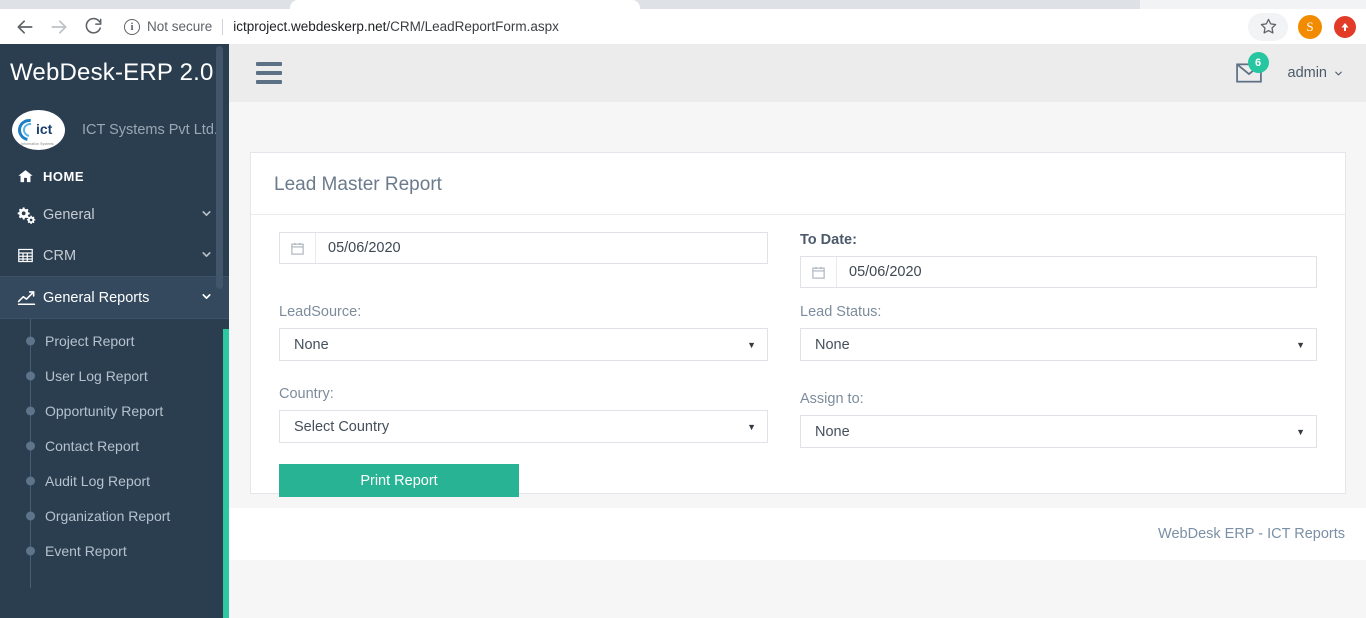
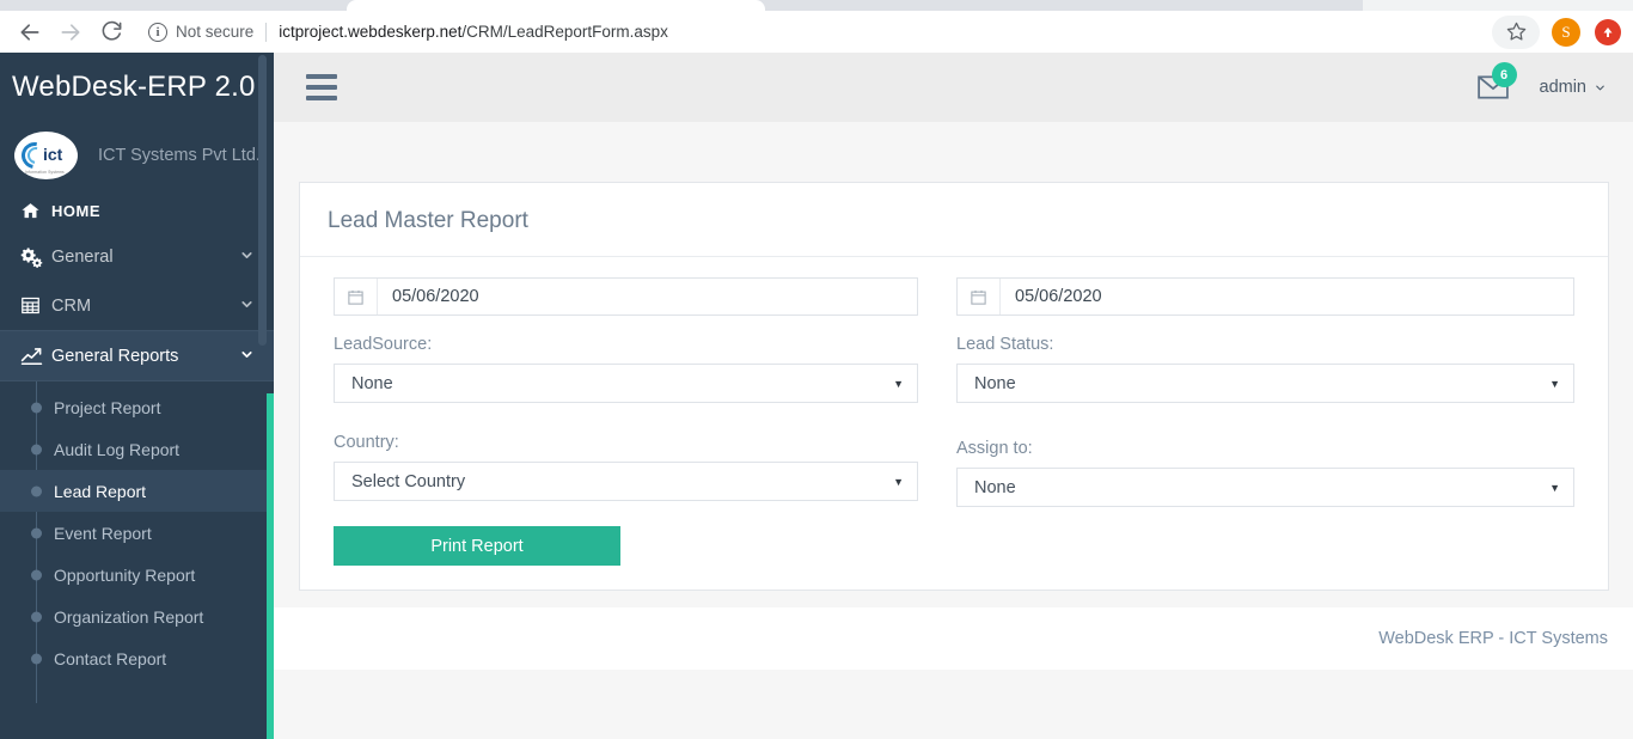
  i
  Not secure
  ictproject.webdeskerp.net/CRM/LeadReportForm.aspx
  S
  WebDesk-ERP 2.0
  ict
  ICT Systems Pvt Ltd
  HOME
  General
  CRM
  General Reports
  Project Report
- User Log Report
- Opportunity Report
+ Audit Log Report
+ Lead Report
- Contact Report
+ Event Report
- Audit Log Report
+ Opportunity Report
  Organization Report
- Event Report
+ Contact Report
  6
  admin
  Lead Master Report
  05/06/2020
- To Date:
  05/06/2020
  LeadSource:
  None
  ▼
  Lead Status:
  None
  ▼
  Country:
  Select Country
  ▼
  Print Report
  Assign to:
  None
  ▼
- WebDesk ERP - ICT Reports
+ WebDesk ERP - ICT Systems
